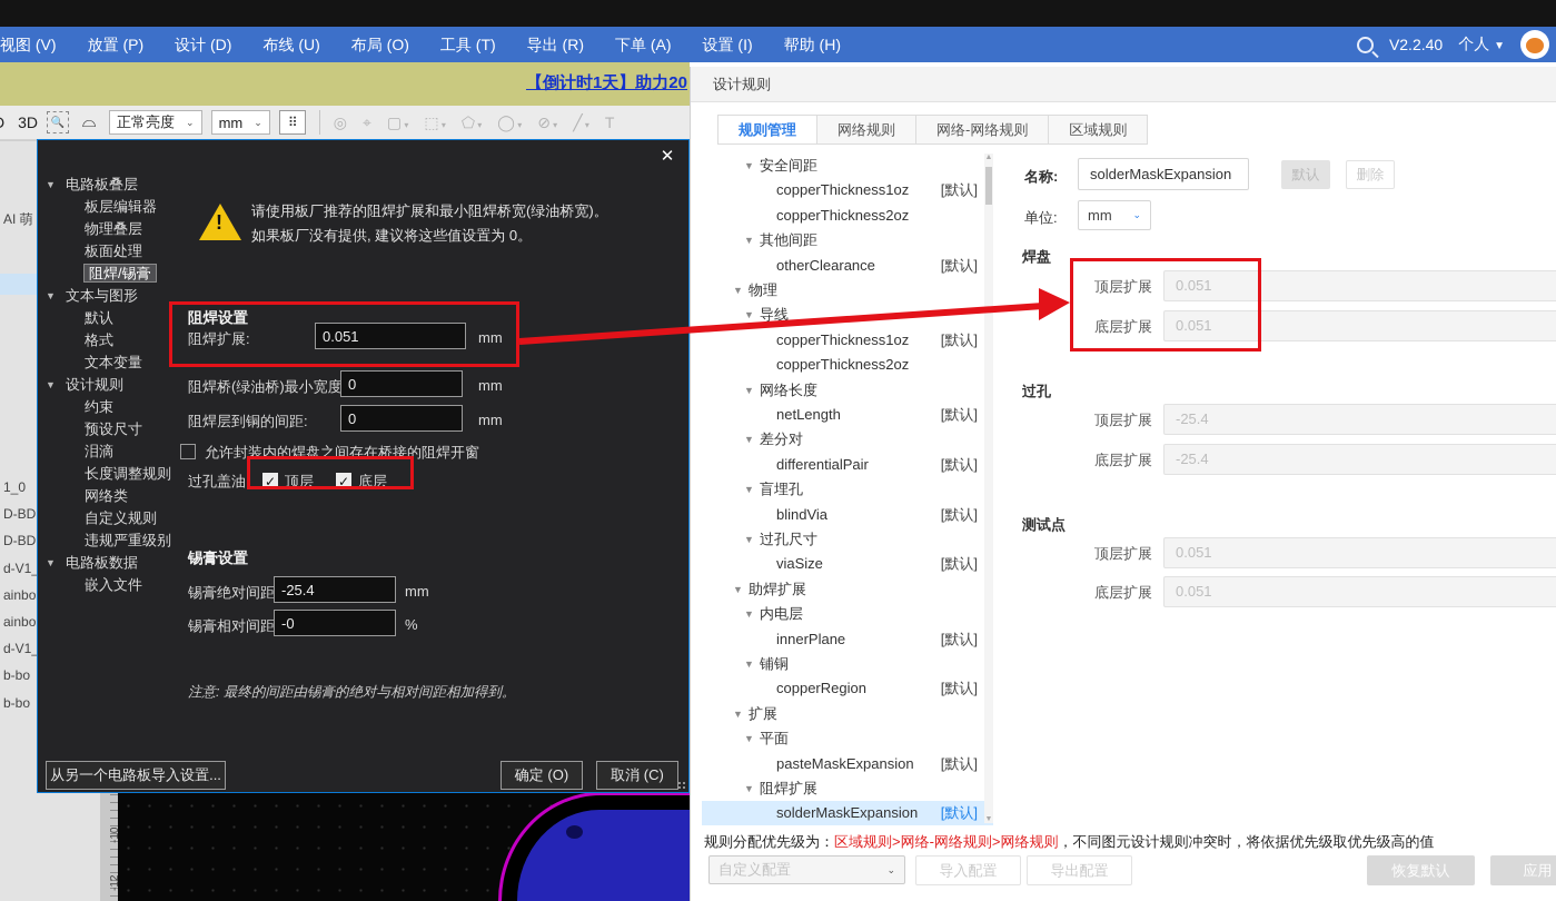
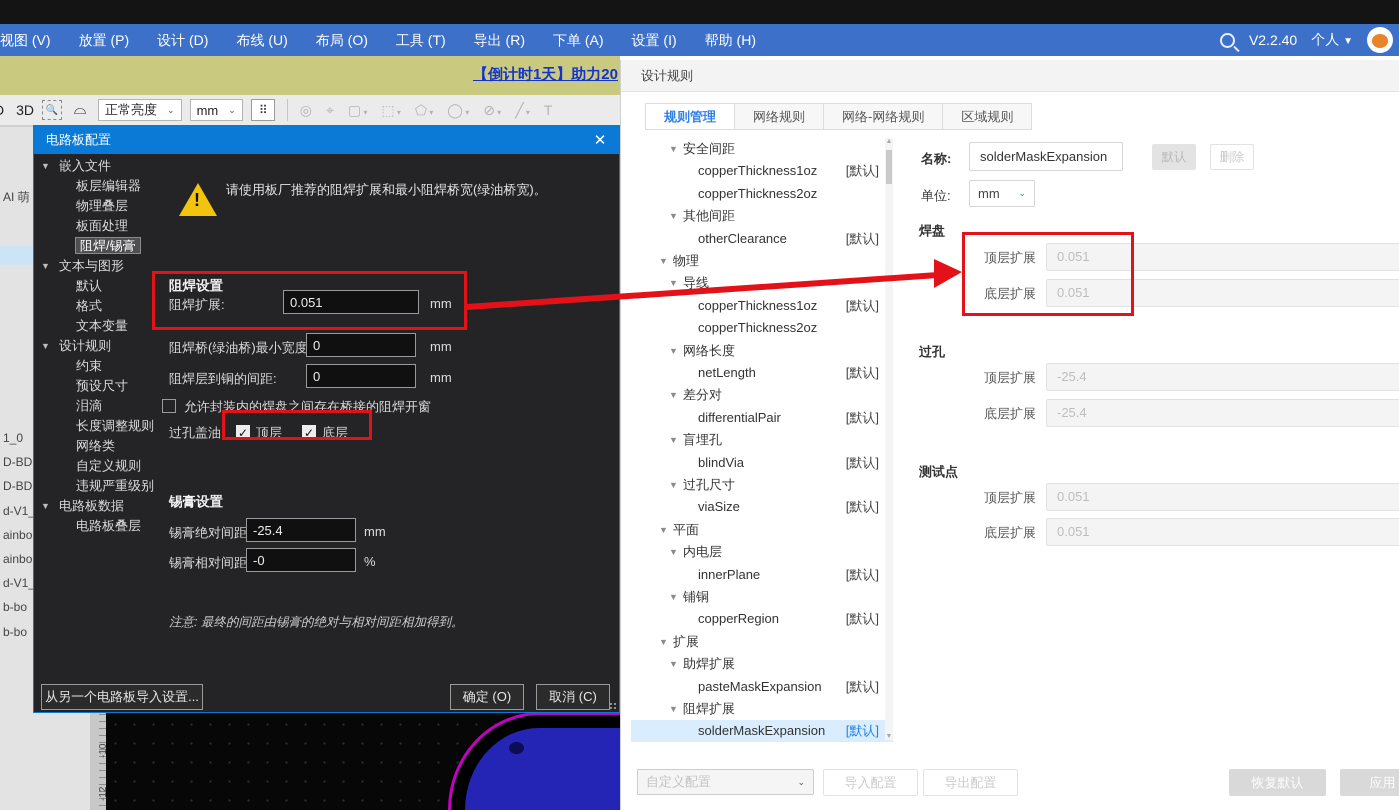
  视图 (V)
  放置 (P)
  设计 (D)
  布线 (U)
  布局 (O)
  工具 (T)
  导出 (R)
  下单 (A)
  设置 (I)
  帮助 (H)
  V2.2.40
  个人 ▼
  【倒计时1天】助力20
  3D
  🔍
  ⌓
  正常亮度
  ⌄
  mm
  ⌄
  ⠿
  ◎
  ⌖
  ▢ ▾
  ⬚ ▾
  ⬠ ▾
  ◯ ▾
  ⊘ ▾
  ╱ ▾
  T
  AI 萌
  1_0
  D-BD
  D-BD
  d-V1_
  ainbo
  ainbo
  d-V1_
  b-bo
  b-bo
+ 电路板配置
  ✕
  ▼
- 电路板叠层
+ 嵌入文件
  板层编辑器
  物理叠层
  板面处理
  阻焊/锡膏
  ▼
  文本与图形
  默认
  格式
  文本变量
  ▼
  设计规则
  约束
  预设尺寸
  泪滴
  长度调整规则
  网络类
  自定义规则
  违规严重级别
  ▼
  电路板数据
- 嵌入文件
+ 电路板叠层
  请使用板厂推荐的阻焊扩展和最小阻焊桥宽(绿油桥宽)。
- 如果板厂没有提供, 建议将这些值设置为 0。
  阻焊设置
  阻焊扩展:
  0.051
  mm
  阻焊桥(绿油桥)最小宽度
  0
  mm
  阻焊层到铜的间距:
  0
  mm
  允许封装内的焊盘之间存在桥接的阻焊开窗
  过孔盖油:
  ✓
  顶层
  ✓
  底层
  锡膏设置
  锡膏绝对间距
  -25.4
  mm
  锡膏相对间距
  -0
  %
  注意: 最终的间距由锡膏的绝对与相对间距相加得到。
  从另一个电路板导入设置...
  确定 (O)
  取消 (C)
  设计规则
  规则管理
  网络规则
  网络-网络规则
  区域规则
  ▼
  安全间距
  copperThickness1oz
  [默认]
  copperThickness2oz
  ▼
  其他间距
  otherClearance
  [默认]
  ▼
  物理
  ▼
  导线
  copperThickness1oz
  [默认]
  copperThickness2oz
  ▼
  网络长度
  netLength
  [默认]
  ▼
  差分对
  differentialPair
  [默认]
  ▼
  盲埋孔
  blindVia
  [默认]
  ▼
  过孔尺寸
  viaSize
  [默认]
  ▼
- 助焊扩展
+ 平面
  ▼
  内电层
  innerPlane
  [默认]
  ▼
  铺铜
  copperRegion
  [默认]
  ▼
  扩展
  ▼
- 平面
+ 助焊扩展
  pasteMaskExpansion
  [默认]
  ▼
  阻焊扩展
  solderMaskExpansion
  [默认]
  名称:
  solderMaskExpansion
  默认
  删除
  单位:
  mm
  ⌄
  焊盘
  顶层扩展
  0.051
  底层扩展
  0.051
  过孔
  顶层扩展
  -25.4
  底层扩展
  -25.4
  测试点
  顶层扩展
  0.051
  底层扩展
  0.051
- 规则分配优先级为：区域规则>网络-网络规则>网络规则，不同图元设计规则冲突时，将依据优先级取优先级高的值
  自定义配置
  ⌄
  导入配置
  导出配置
  恢复默认
  应用
